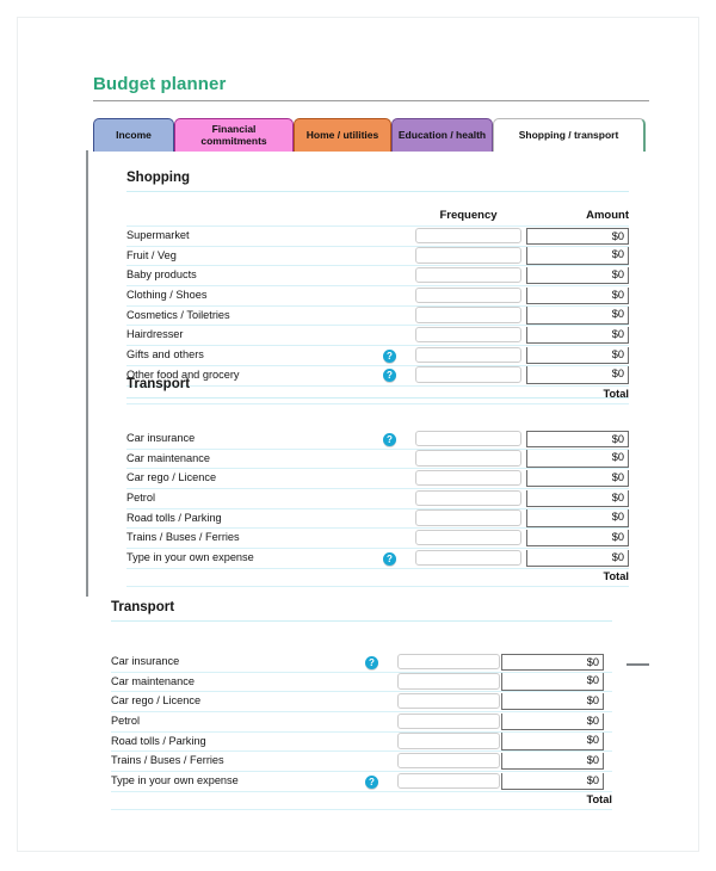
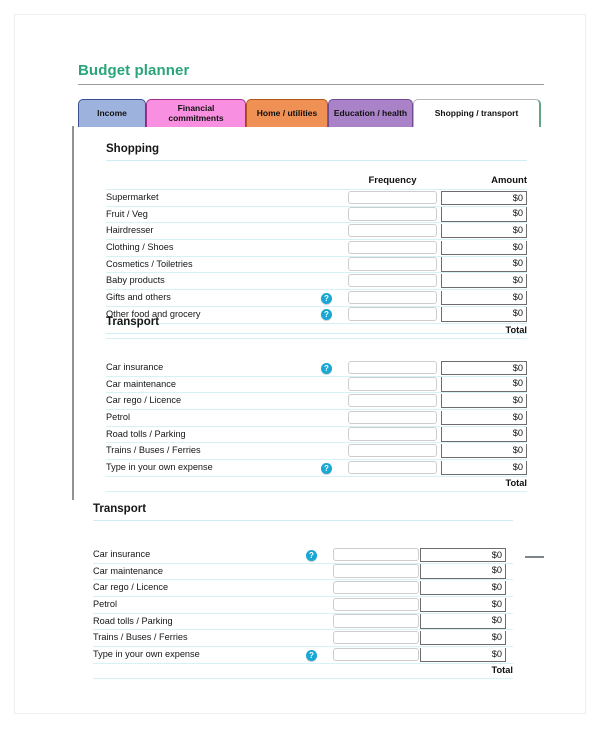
  Budget planner
  Income
  Financial commitments
  Home / utilities
  Education / health
  Shopping / transport
  Shopping
  Frequency
  Amount
  Supermarket
  $0
  Fruit / Veg
  $0
- Baby products
+ Hairdresser
  $0
  Clothing / Shoes
  $0
  Cosmetics / Toiletries
  $0
- Hairdresser
+ Baby products
  $0
  Gifts and others
  ?
  $0
  Other food and grocery
  ?
  $0
  Total
  Transport
  Car insurance
  ?
  $0
  Car maintenance
  $0
  Car rego / Licence
  $0
  Petrol
  $0
  Road tolls / Parking
  $0
  Trains / Buses / Ferries
  $0
  Type in your own expense
  ?
  $0
  Total
  Transport
  Car insurance
  ?
  $0
  Car maintenance
  $0
  Car rego / Licence
  $0
  Petrol
  $0
  Road tolls / Parking
  $0
  Trains / Buses / Ferries
  $0
  Type in your own expense
  ?
  $0
  Total
